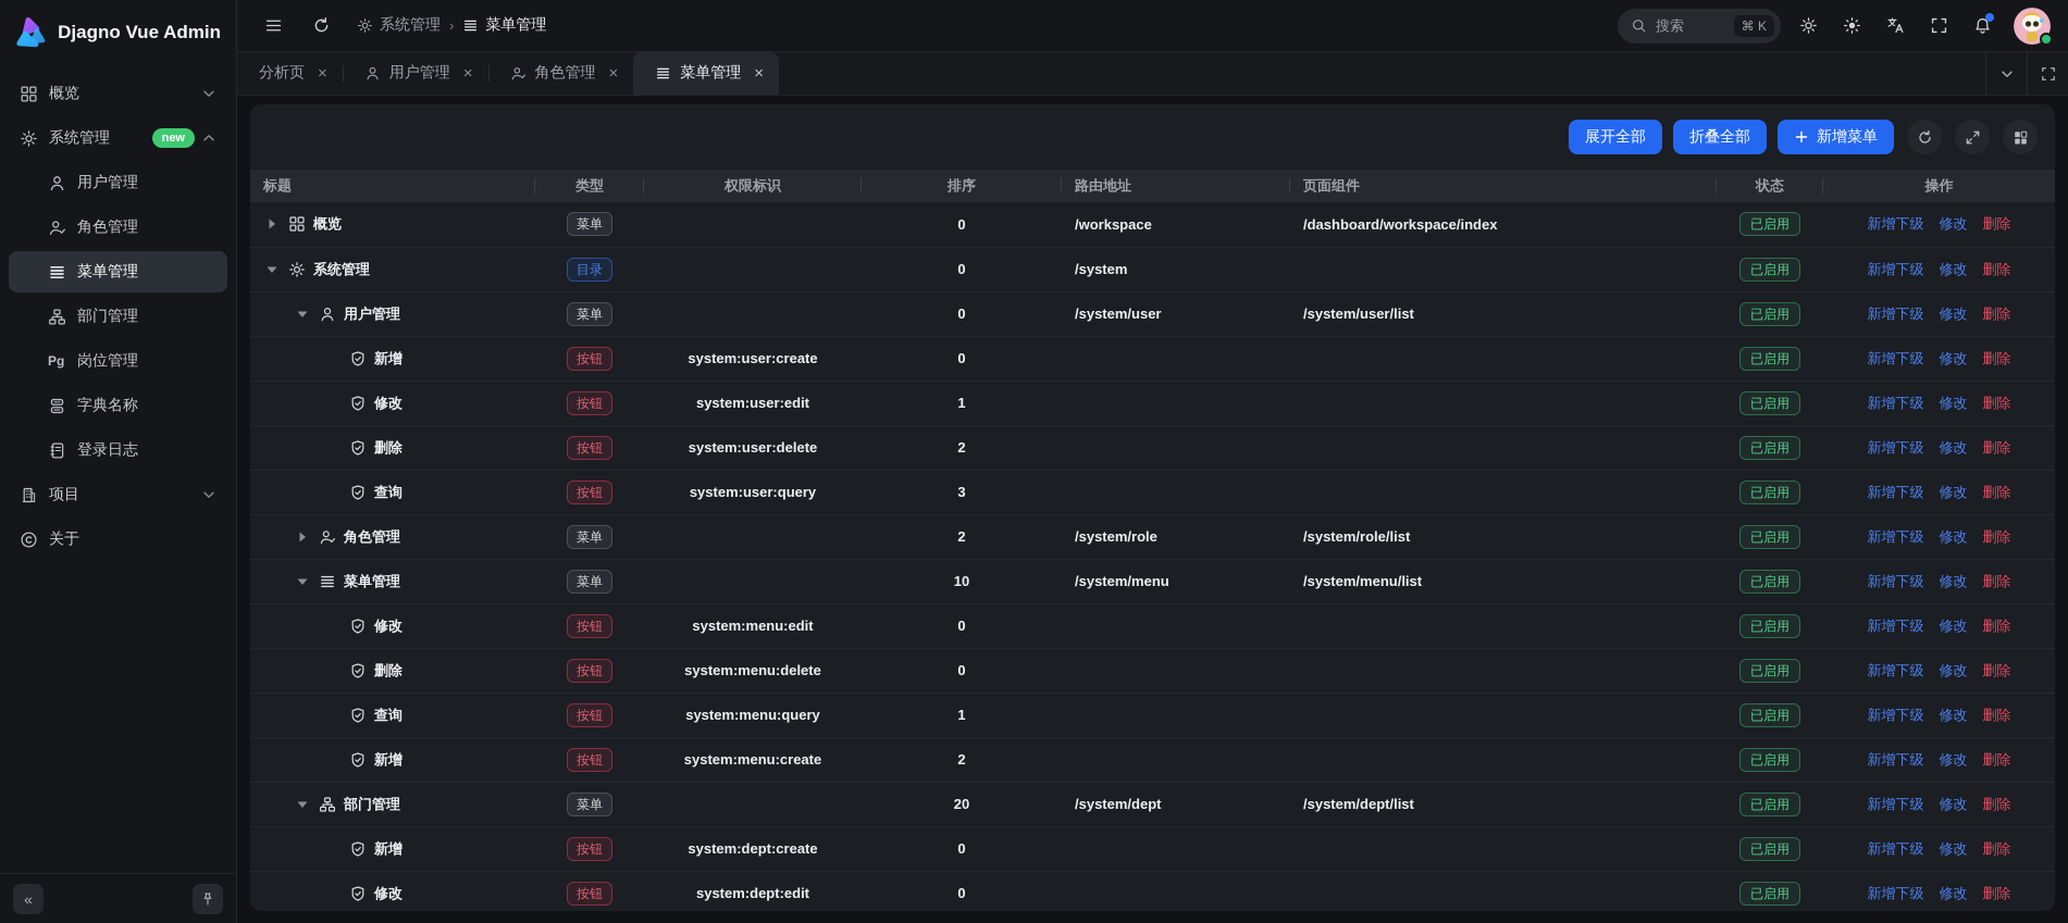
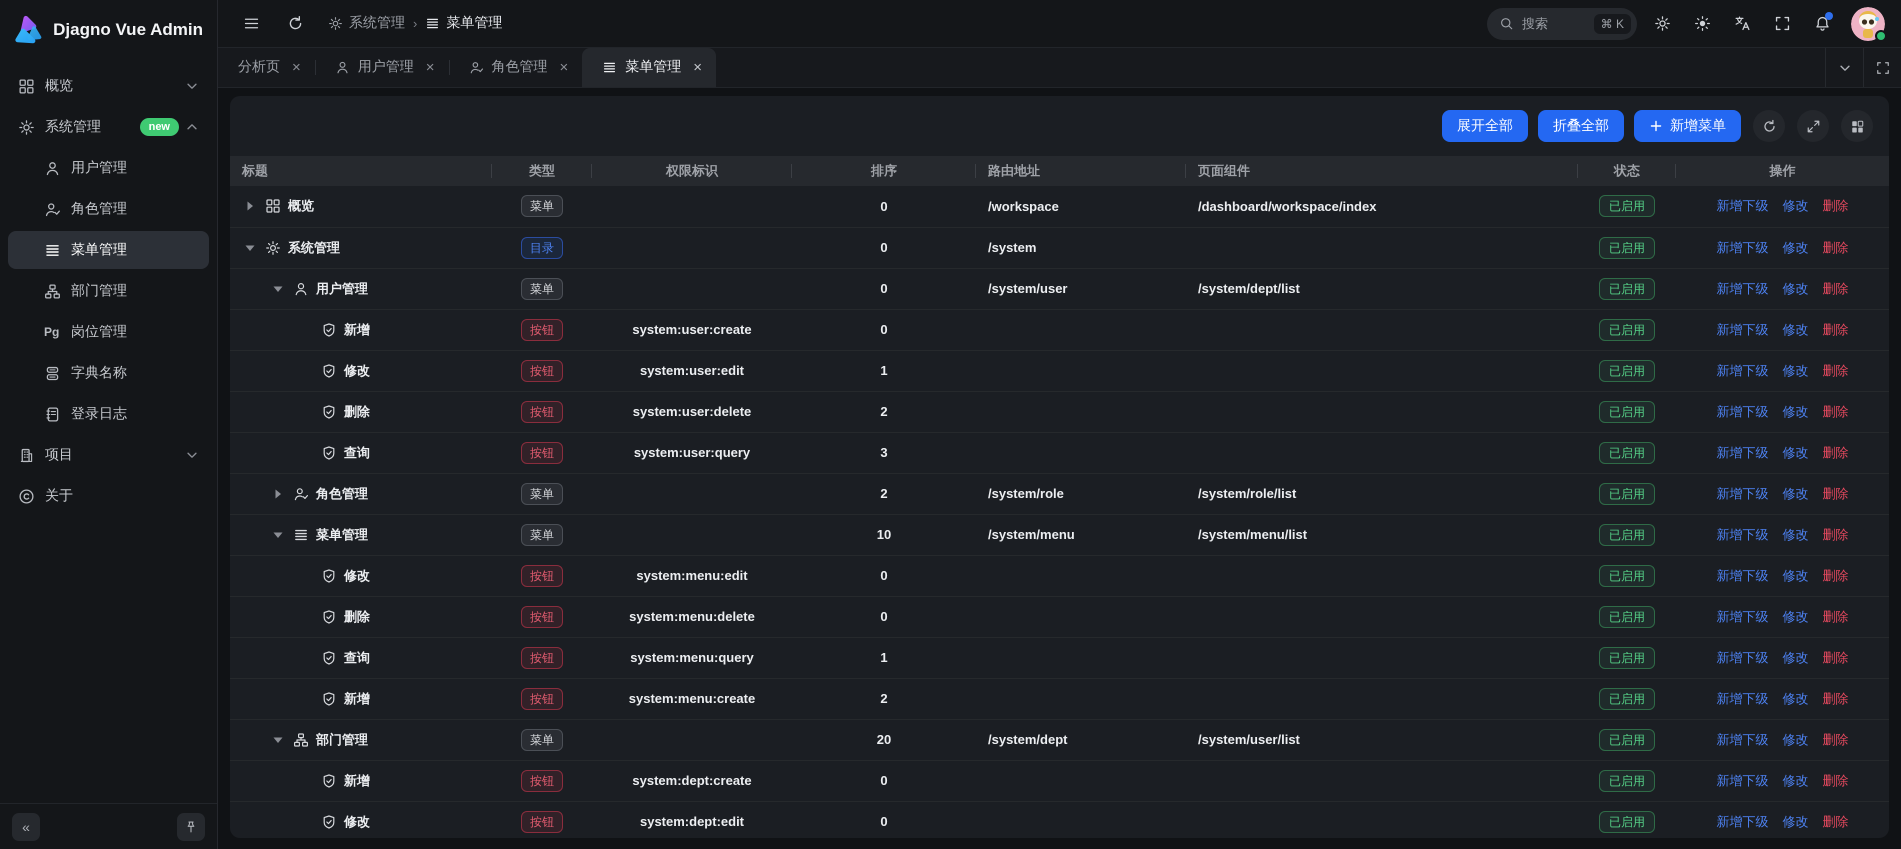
  Djagno Vue Admin
  概览
  系统管理
  new
  用户管理
  角色管理
  菜单管理
  部门管理
  Pg
  岗位管理
  字典名称
  登录日志
  项目
  关于
  «
  系统管理
  ›
  菜单管理
  搜索
  ⌘ K
  分析页
  ×
  用户管理
  ×
  角色管理
  ×
  菜单管理
  ×
  展开全部
  折叠全部
  新增菜单
  标题	类型	权限标识	排序	路由地址	页面组件	状态	操作
  概览	菜单		0	/workspace	/dashboard/workspace/index	已启用	新增下级 修改 删除
  系统管理	目录		0	/system		已启用	新增下级 修改 删除
- 用户管理	菜单		0	/system/user	/system/user/list	已启用	新增下级 修改 删除
+ 用户管理	菜单		0	/system/user	/system/dept/list	已启用	新增下级 修改 删除
  新增	按钮	system:user:create	0			已启用	新增下级 修改 删除
  修改	按钮	system:user:edit	1			已启用	新增下级 修改 删除
  删除	按钮	system:user:delete	2			已启用	新增下级 修改 删除
  查询	按钮	system:user:query	3			已启用	新增下级 修改 删除
  角色管理	菜单		2	/system/role	/system/role/list	已启用	新增下级 修改 删除
  菜单管理	菜单		10	/system/menu	/system/menu/list	已启用	新增下级 修改 删除
  修改	按钮	system:menu:edit	0			已启用	新增下级 修改 删除
  删除	按钮	system:menu:delete	0			已启用	新增下级 修改 删除
  查询	按钮	system:menu:query	1			已启用	新增下级 修改 删除
  新增	按钮	system:menu:create	2			已启用	新增下级 修改 删除
- 部门管理	菜单		20	/system/dept	/system/dept/list	已启用	新增下级 修改 删除
+ 部门管理	菜单		20	/system/dept	/system/user/list	已启用	新增下级 修改 删除
  新增	按钮	system:dept:create	0			已启用	新增下级 修改 删除
  修改	按钮	system:dept:edit	0			已启用	新增下级 修改 删除
